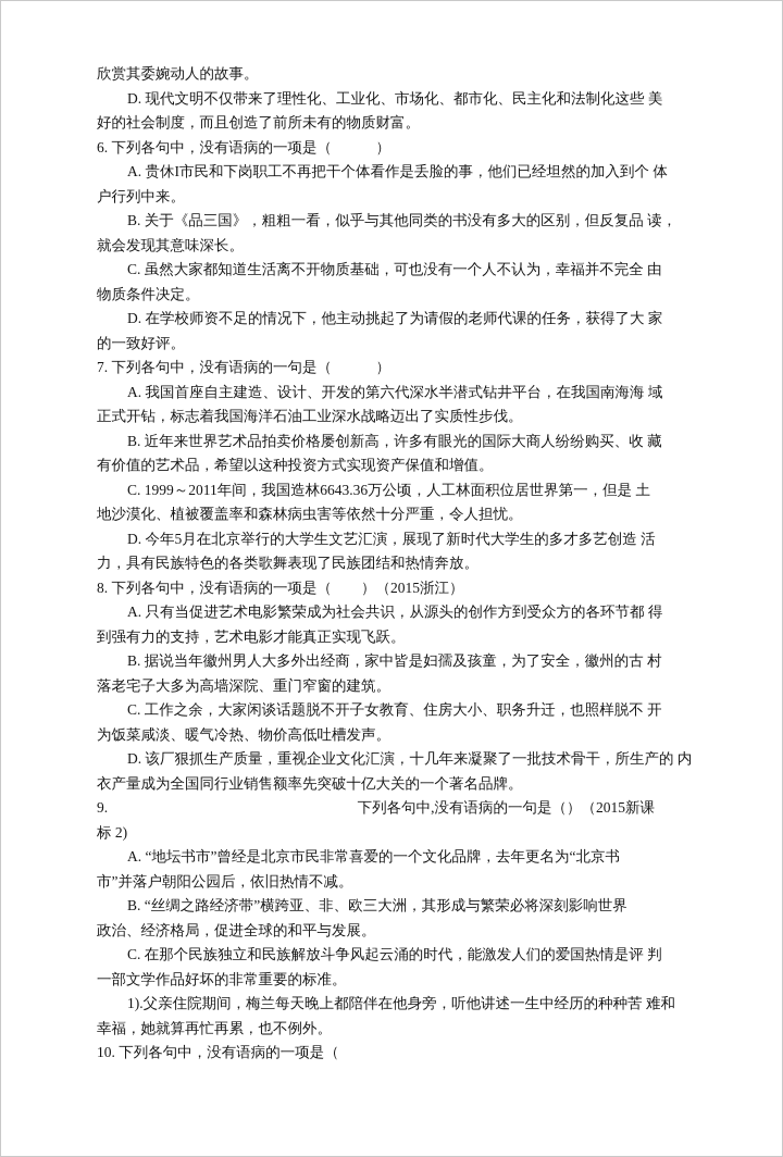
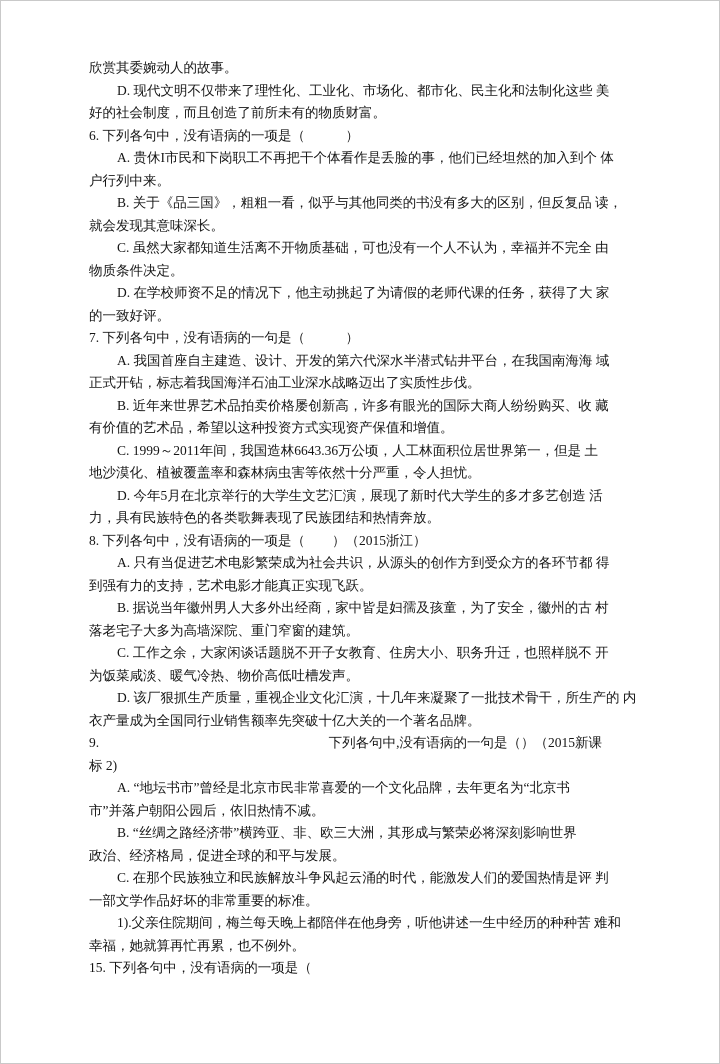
  欣赏其委婉动人的故事。
  D. 现代文明不仅带来了理性化、工业化、市场化、都市化、民主化和法制化这些 美
  好的社会制度，而且创造了前所未有的物质财富。
  6. 下列各句中，没有语病的一项是（ ）
  A. 贵休I市民和下岗职工不再把干个体看作是丢脸的事，他们已经坦然的加入到个 体
  户行列中来。
  B. 关于《品三国》，粗粗一看，似乎与其他同类的书没有多大的区别，但反复品 读，
  就会发现其意味深长。
  C. 虽然大家都知道生活离不开物质基础，可也没有一个人不认为，幸福并不完全 由
  物质条件决定。
  D. 在学校师资不足的情况下，他主动挑起了为请假的老师代课的任务，获得了大 家
  的一致好评。
  7. 下列各句中，没有语病的一句是（ ）
  A. 我国首座自主建造、设计、开发的第六代深水半潜式钻井平台，在我国南海海 域
  正式开钻，标志着我国海洋石油工业深水战略迈出了实质性步伐。
  B. 近年来世界艺术品拍卖价格屡创新高，许多有眼光的国际大商人纷纷购买、收 藏
  有价值的艺术品，希望以这种投资方式实现资产保值和增值。
  C. 1999～2011年间，我国造林6643.36万公顷，人工林面积位居世界第一，但是 土
  地沙漠化、植被覆盖率和森林病虫害等依然十分严重，令人担忧。
  D. 今年5月在北京举行的大学生文艺汇演，展现了新时代大学生的多才多艺创造 活
  力，具有民族特色的各类歌舞表现了民族团结和热情奔放。
  8. 下列各句中，没有语病的一项是（ ）（2015浙江）
  A. 只有当促进艺术电影繁荣成为社会共识，从源头的创作方到受众方的各环节都 得
  到强有力的支持，艺术电影才能真正实现飞跃。
  B. 据说当年徽州男人大多外出经商，家中皆是妇孺及孩童，为了安全，徽州的古 村
  落老宅子大多为高墙深院、重门窄窗的建筑。
  C. 工作之余，大家闲谈话题脱不开子女教育、住房大小、职务升迁，也照样脱不 开
  为饭菜咸淡、暖气冷热、物价高低吐槽发声。
  D. 该厂狠抓生产质量，重视企业文化汇演，十几年来凝聚了一批技术骨干，所生产的 内
  衣产量成为全国同行业销售额率先突破十亿大关的一个著名品牌。
  9. 下列各句中,没有语病的一句是（）（2015新课
  标 2)
  A. “地坛书市”曾经是北京市民非常喜爱的一个文化品牌，去年更名为“北京书
  市”并落户朝阳公园后，依旧热情不减。
  B. “丝绸之路经济带”横跨亚、非、欧三大洲，其形成与繁荣必将深刻影响世界
  政治、经济格局，促进全球的和平与发展。
  C. 在那个民族独立和民族解放斗争风起云涌的时代，能激发人们的爱国热情是评 判
  一部文学作品好坏的非常重要的标准。
  1).父亲住院期间，梅兰每天晚上都陪伴在他身旁，听他讲述一生中经历的种种苦 难和
  幸福，她就算再忙再累，也不例外。
- 10. 下列各句中，没有语病的一项是（
+ 15. 下列各句中，没有语病的一项是（
